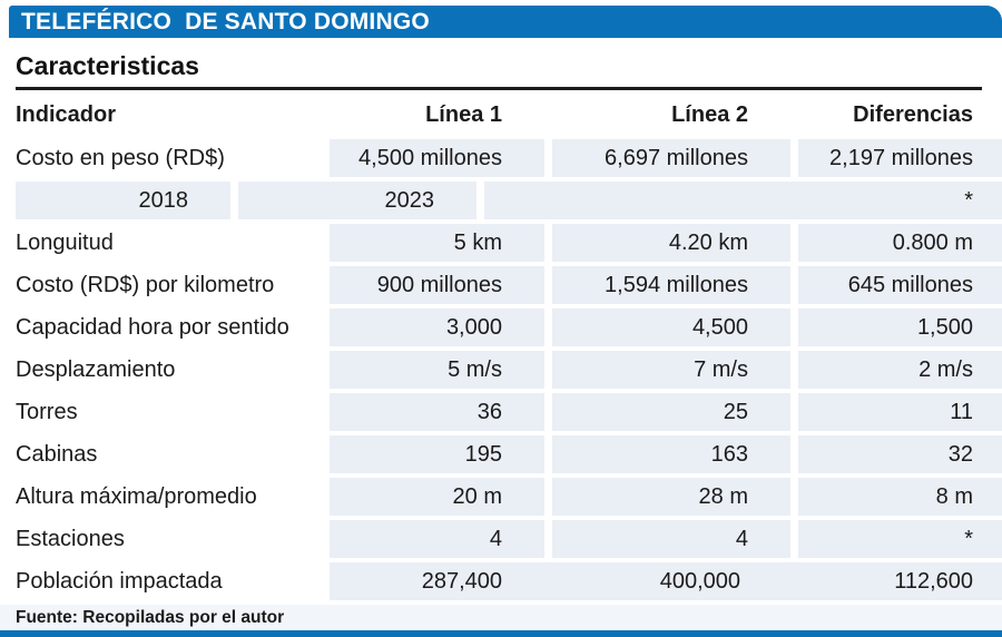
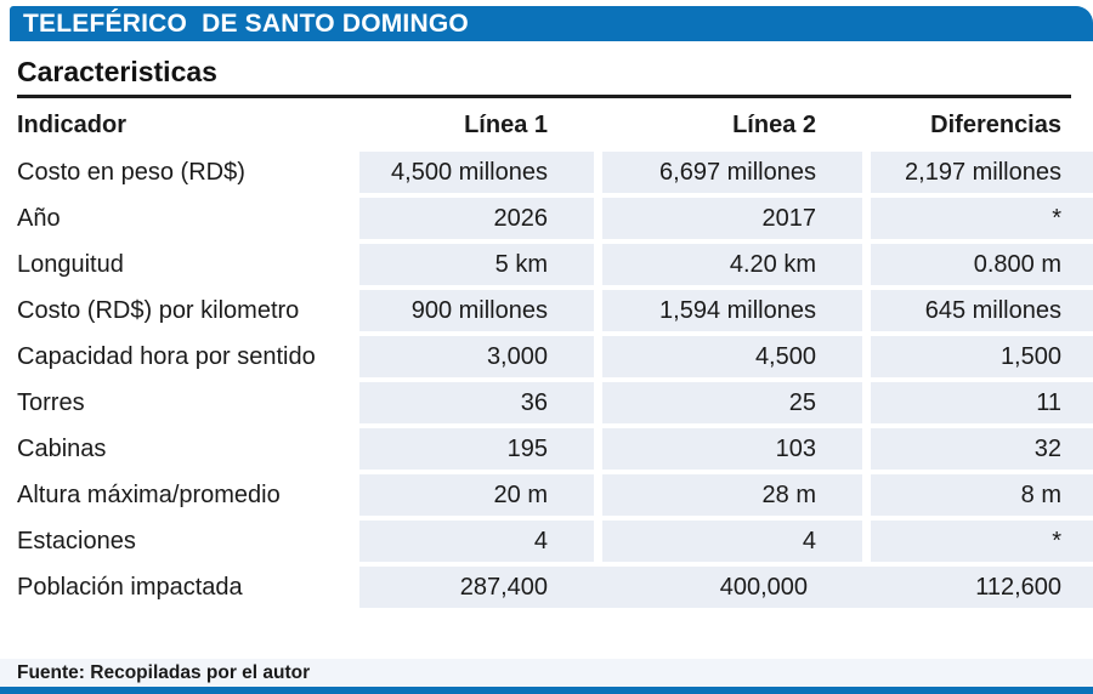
  TELEFÉRICO DE SANTO DOMINGO
  Caracteristicas
  Indicador
  Línea 1
  Línea 2
  Diferencias
  Costo en peso (RD$)
  4,500 millones
  6,697 millones
  2,197 millones
+ Año
- 2018
+ 2026
- 2023
+ 2017
  *
  Longuitud
  5 km
  4.20 km
  0.800 m
  Costo (RD$) por kilometro
  900 millones
  1,594 millones
  645 millones
  Capacidad hora por sentido
  3,000
  4,500
  1,500
- Desplazamiento
- 5 m/s
- 7 m/s
- 2 m/s
  Torres
  36
  25
  11
  Cabinas
  195
- 163
+ 103
  32
  Altura máxima/promedio
  20 m
  28 m
  8 m
  Estaciones
  4
  4
  *
  Población impactada
  287,400
  400,000
  112,600
  Fuente: Recopiladas por el autor
